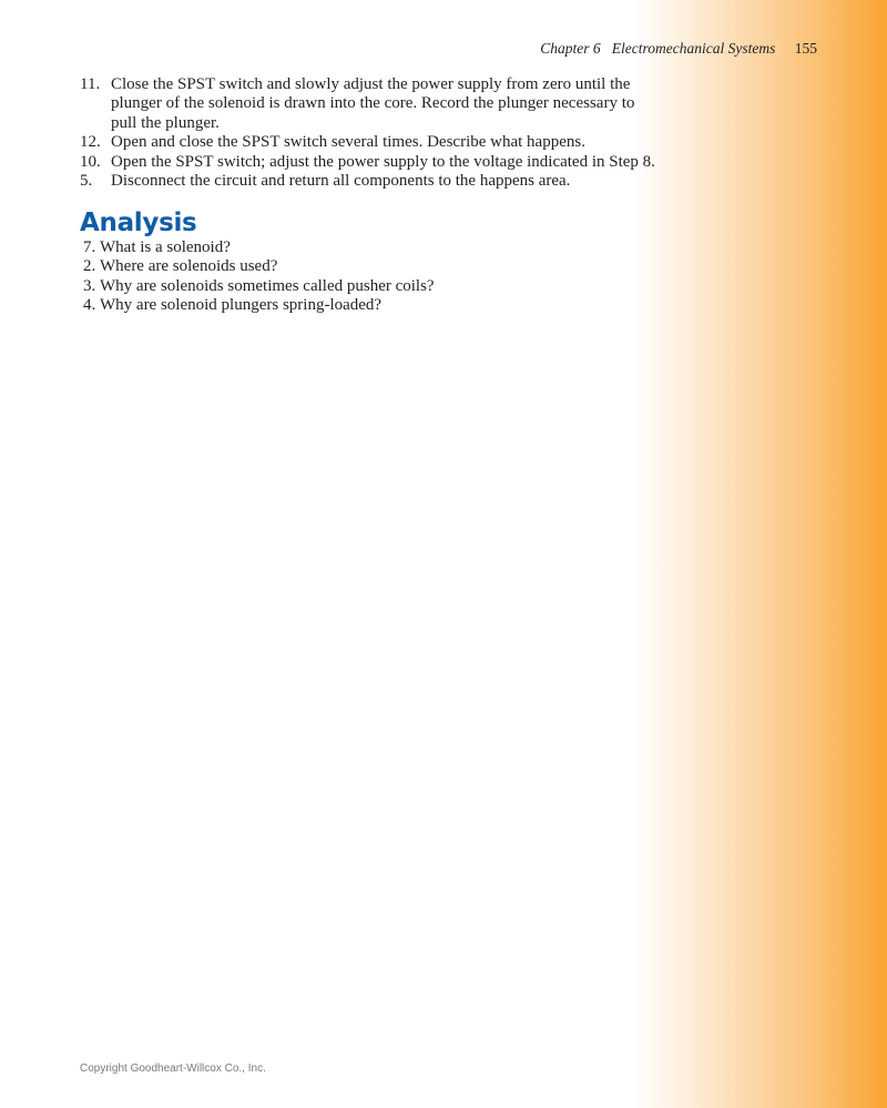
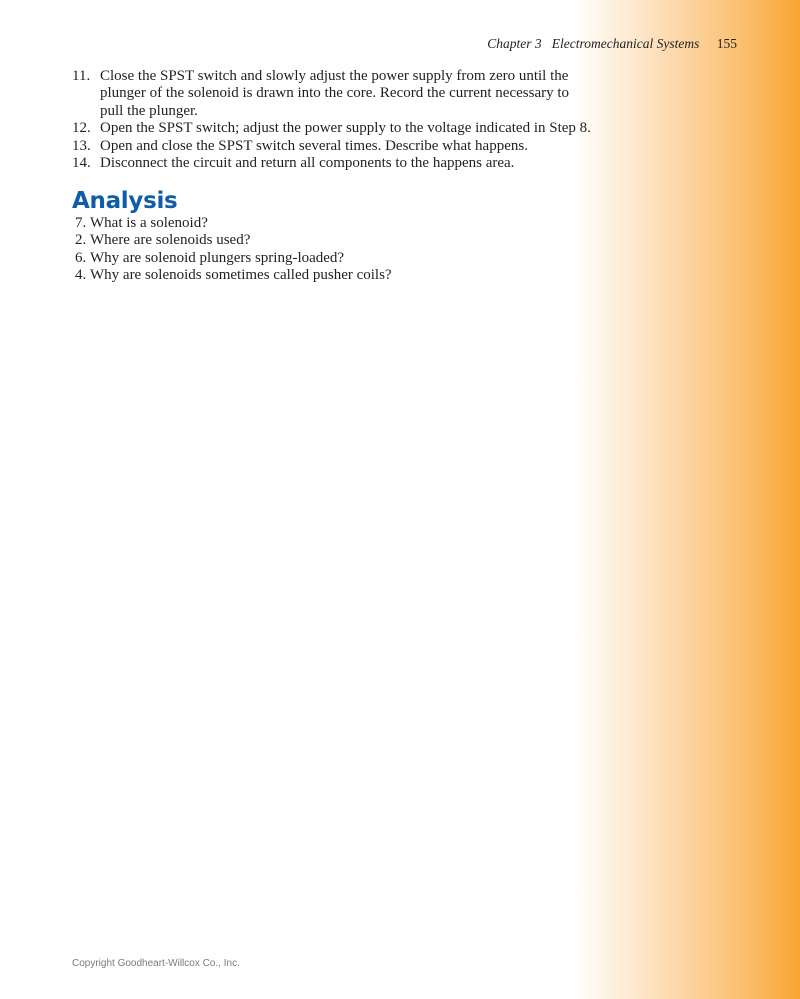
- Chapter 6 Electromechanical Systems 155
+ Chapter 3 Electromechanical Systems 155
  11.
- Close the SPST switch and slowly adjust the power supply from zero until the plunger of the solenoid is drawn into the core. Record the plunger necessary to pull the plunger.
+ Close the SPST switch and slowly adjust the power supply from zero until the plunger of the solenoid is drawn into the core. Record the current necessary to pull the plunger.
  12.
- Open and close the SPST switch several times. Describe what happens.
+ Open the SPST switch; adjust the power supply to the voltage indicated in Step 8.
- 10.
+ 13.
- Open the SPST switch; adjust the power supply to the voltage indicated in Step 8.
+ Open and close the SPST switch several times. Describe what happens.
- 5.
+ 14.
  Disconnect the circuit and return all components to the happens area.
  Analysis
  7.
  What is a solenoid?
  2.
  Where are solenoids used?
- 3.
+ 6.
- Why are solenoids sometimes called pusher coils?
+ Why are solenoid plungers spring-loaded?
  4.
- Why are solenoid plungers spring-loaded?
+ Why are solenoids sometimes called pusher coils?
  Copyright Goodheart-Willcox Co., Inc.
